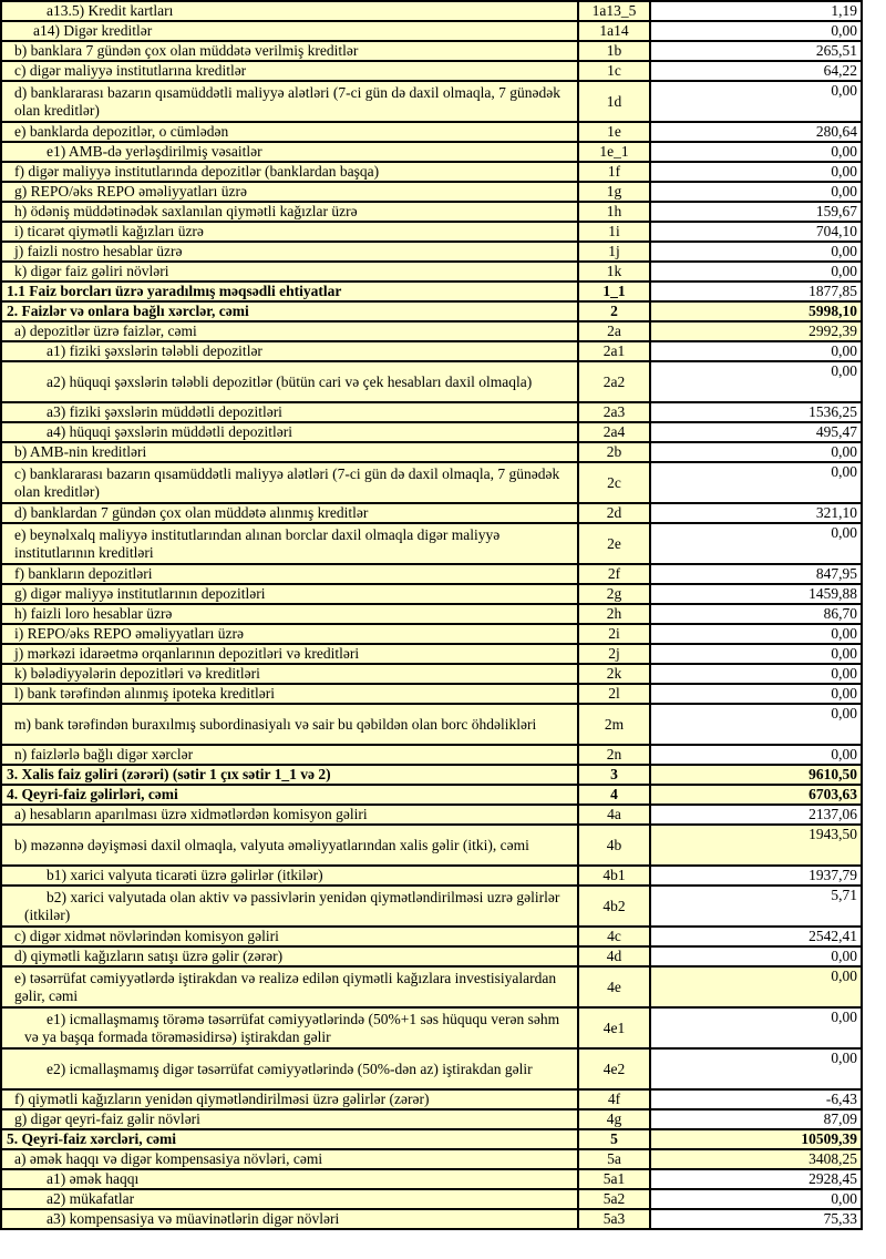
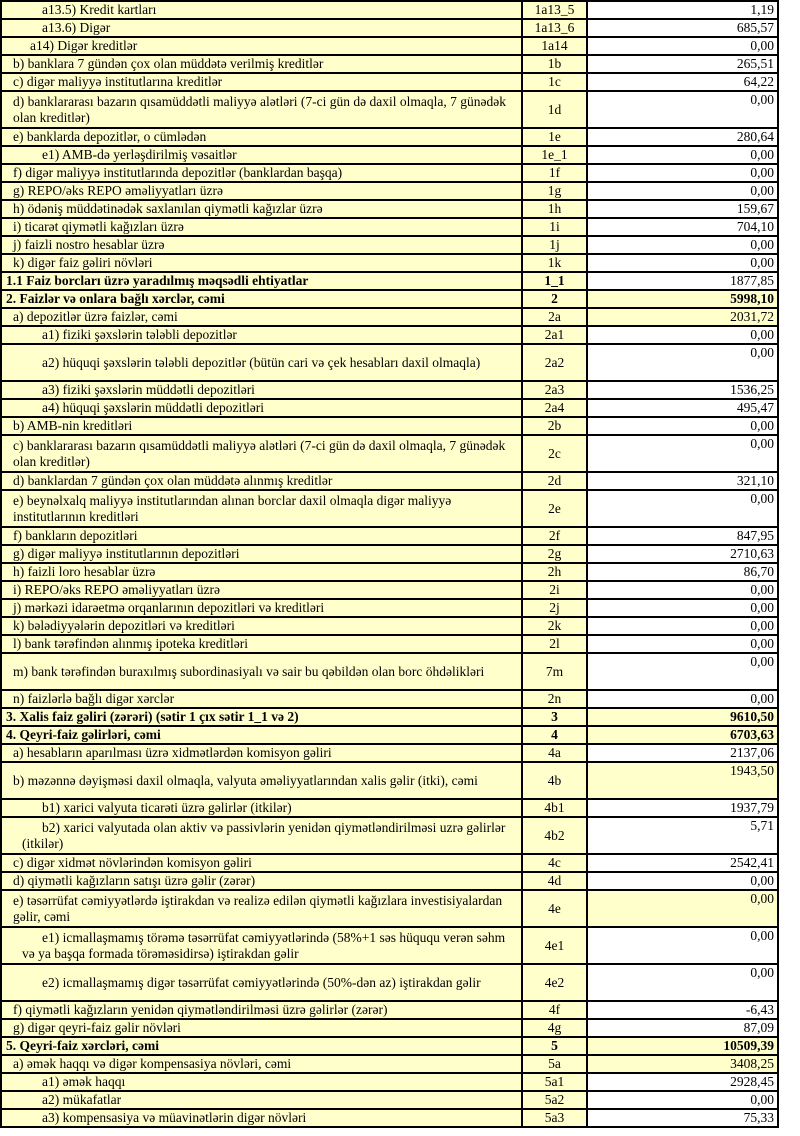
  a13.5) Kredit kartları	1a13_5	1,19
+ a13.6) Digər	1a13_6	685,57
  a14) Digər kreditlər	1a14	0,00
  b) banklara 7 gündən çox olan müddətə verilmiş kreditlər	1b	265,51
  c) digər maliyyə institutlarına kreditlər	1c	64,22
  d) banklararası bazarın qısamüddətli maliyyə alətləri (7-ci gün də daxil olmaqla, 7 günədək olan kreditlər)	1d	0,00
  e) banklarda depozitlər, o cümlədən	1e	280,64
  e1) AMB-də yerləşdirilmiş vəsaitlər	1e_1	0,00
  f) digər maliyyə institutlarında depozitlər (banklardan başqa)	1f	0,00
  g) REPO/əks REPO əməliyyatları üzrə	1g	0,00
  h) ödəniş müddətinədək saxlanılan qiymətli kağızlar üzrə	1h	159,67
  i) ticarət qiymətli kağızları üzrə	1i	704,10
  j) faizli nostro hesablar üzrə	1j	0,00
  k) digər faiz gəliri növləri	1k	0,00
  1.1 Faiz borcları üzrə yaradılmış məqsədli ehtiyatlar	1_1	1877,85
  2. Faizlər və onlara bağlı xərclər, cəmi	2	5998,10
- a) depozitlər üzrə faizlər, cəmi	2a	2992,39
+ a) depozitlər üzrə faizlər, cəmi	2a	2031,72
  a1) fiziki şəxslərin tələbli depozitlər	2a1	0,00
  a2) hüquqi şəxslərin tələbli depozitlər (bütün cari və çek hesabları daxil olmaqla)	2a2	0,00
  a3) fiziki şəxslərin müddətli depozitləri	2a3	1536,25
  a4) hüquqi şəxslərin müddətli depozitləri	2a4	495,47
  b) AMB-nin kreditləri	2b	0,00
  c) banklararası bazarın qısamüddətli maliyyə alətləri (7-ci gün də daxil olmaqla, 7 günədək olan kreditlər)	2c	0,00
  d) banklardan 7 gündən çox olan müddətə alınmış kreditlər	2d	321,10
  e) beynəlxalq maliyyə institutlarından alınan borclar daxil olmaqla digər maliyyə institutlarının kreditləri	2e	0,00
  f) bankların depozitləri	2f	847,95
- g) digər maliyyə institutlarının depozitləri	2g	1459,88
+ g) digər maliyyə institutlarının depozitləri	2g	2710,63
  h) faizli loro hesablar üzrə	2h	86,70
  i) REPO/əks REPO əməliyyatları üzrə	2i	0,00
  j) mərkəzi idarəetmə orqanlarının depozitləri və kreditləri	2j	0,00
  k) bələdiyyələrin depozitləri və kreditləri	2k	0,00
  l) bank tərəfindən alınmış ipoteka kreditləri	2l	0,00
- m) bank tərəfindən buraxılmış subordinasiyalı və sair bu qəbildən olan borc öhdəlikləri	2m	0,00
+ m) bank tərəfindən buraxılmış subordinasiyalı və sair bu qəbildən olan borc öhdəlikləri	7m	0,00
  n) faizlərlə bağlı digər xərclər	2n	0,00
  3. Xalis faiz gəliri (zərəri) (sətir 1 çıx sətir 1_1 və 2)	3	9610,50
  4. Qeyri-faiz gəlirləri, cəmi	4	6703,63
  a) hesabların aparılması üzrə xidmətlərdən komisyon gəliri	4a	2137,06
  b) məzənnə dəyişməsi daxil olmaqla, valyuta əməliyyatlarından xalis gəlir (itki), cəmi	4b	1943,50
  b1) xarici valyuta ticarəti üzrə gəlirlər (itkilər)	4b1	1937,79
  b2) xarici valyutada olan aktiv və passivlərin yenidən qiymətləndirilməsi uzrə gəlirlər (itkilər)	4b2	5,71
  c) digər xidmət növlərindən komisyon gəliri	4c	2542,41
  d) qiymətli kağızların satışı üzrə gəlir (zərər)	4d	0,00
  e) təsərrüfat cəmiyyətlərdə iştirakdan və realizə edilən qiymətli kağızlara investisiyalardan gəlir, cəmi	4e	0,00
- e1) icmallaşmamış törəmə təsərrüfat cəmiyyətlərində (50%+1 səs hüququ verən səhm və ya başqa formada törəməsidirsə) iştirakdan gəlir	4e1	0,00
+ e1) icmallaşmamış törəmə təsərrüfat cəmiyyətlərində (58%+1 səs hüququ verən səhm və ya başqa formada törəməsidirsə) iştirakdan gəlir	4e1	0,00
  e2) icmallaşmamış digər təsərrüfat cəmiyyətlərində (50%-dən az) iştirakdan gəlir	4e2	0,00
  f) qiymətli kağızların yenidən qiymətləndirilməsi üzrə gəlirlər (zərər)	4f	-6,43
  g) digər qeyri-faiz gəlir növləri	4g	87,09
  5. Qeyri-faiz xərcləri, cəmi	5	10509,39
  a) əmək haqqı və digər kompensasiya növləri, cəmi	5a	3408,25
  a1) əmək haqqı	5a1	2928,45
  a2) mükafatlar	5a2	0,00
  a3) kompensasiya və müavinətlərin digər növləri	5a3	75,33
